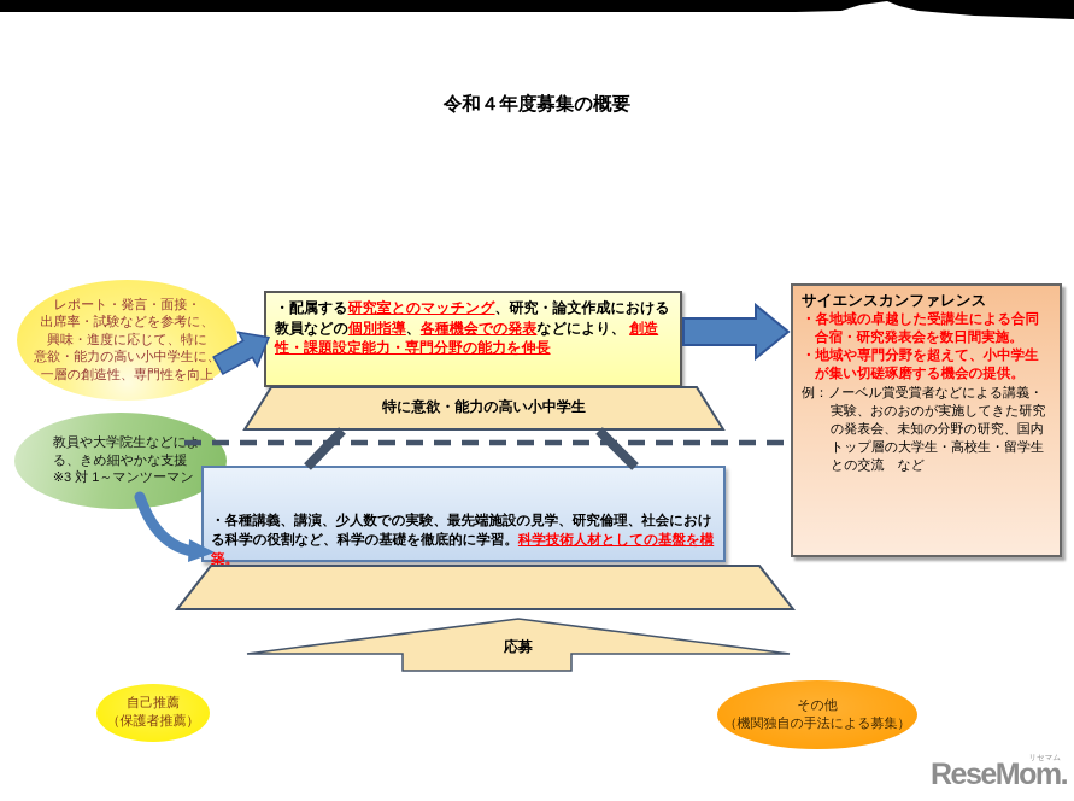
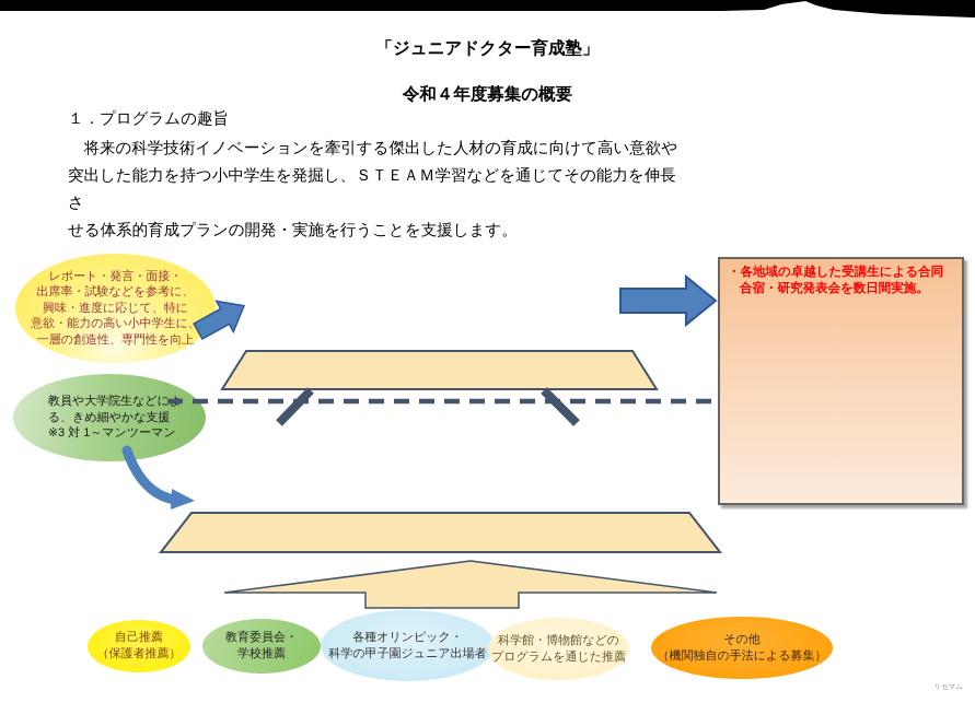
+ 「ジュニアドクター育成塾」
  令和４年度募集の概要
+ １．プログラムの趣旨
+ 将来の科学技術イノベーションを牽引する傑出した人材の育成に向けて高い意欲や
+ 突出した能力を持つ小中学生を発掘し、ＳＴＥＡＭ学習などを通じてその能力を伸長さ
+ せる体系的育成プランの開発・実施を行うことを支援します。
  レポート・発言・面接・
  出席率・試験などを参考に、
  興味・進度に応じて、特に
  意欲・能力の高い小中学生に
  一層の創造性、専門性を向上
  教員や大学院生などに
  る、きめ細やかな支援
  ※3 対 1～マンツーマン
- ・配属する研究室とのマッチング、研究・論文作成における教員などの個別指導、各種機会での発表などにより、 創造性・課題設定能力・専門分野の能力を伸長
- ・各種講義、講演、少人数での実験、最先端施設の見学、研究倫理、社会における科学の役割など、科学の基礎を徹底的に学習。科学技術人材としての基盤を構築。
- サイエンスカンファレンス
  ・各地域の卓越した受講生による合同合宿・研究発表会を数日間実施。
- ・地域や専門分野を超えて、小中学生が集い切磋琢磨する機会の提供。
- 例：ノーベル賞受賞者などによる講義・実験、おのおのが実施してきた研究の発表会、未知の分野の研究、国内トップ層の大学生・高校生・留学生との交流 など
- 特に意欲・能力の高い小中学生
- 応募
  自己推薦
  （保護者推薦）
+ 教育委員会・
+ 学校推薦
+ 各種オリンピック・
+ 科学の甲子園ジュニア出場者
+ 科学館・博物館などの
+ プログラムを通じた推薦
  その他
  （機関独自の手法による募集）
- ReseMom.
